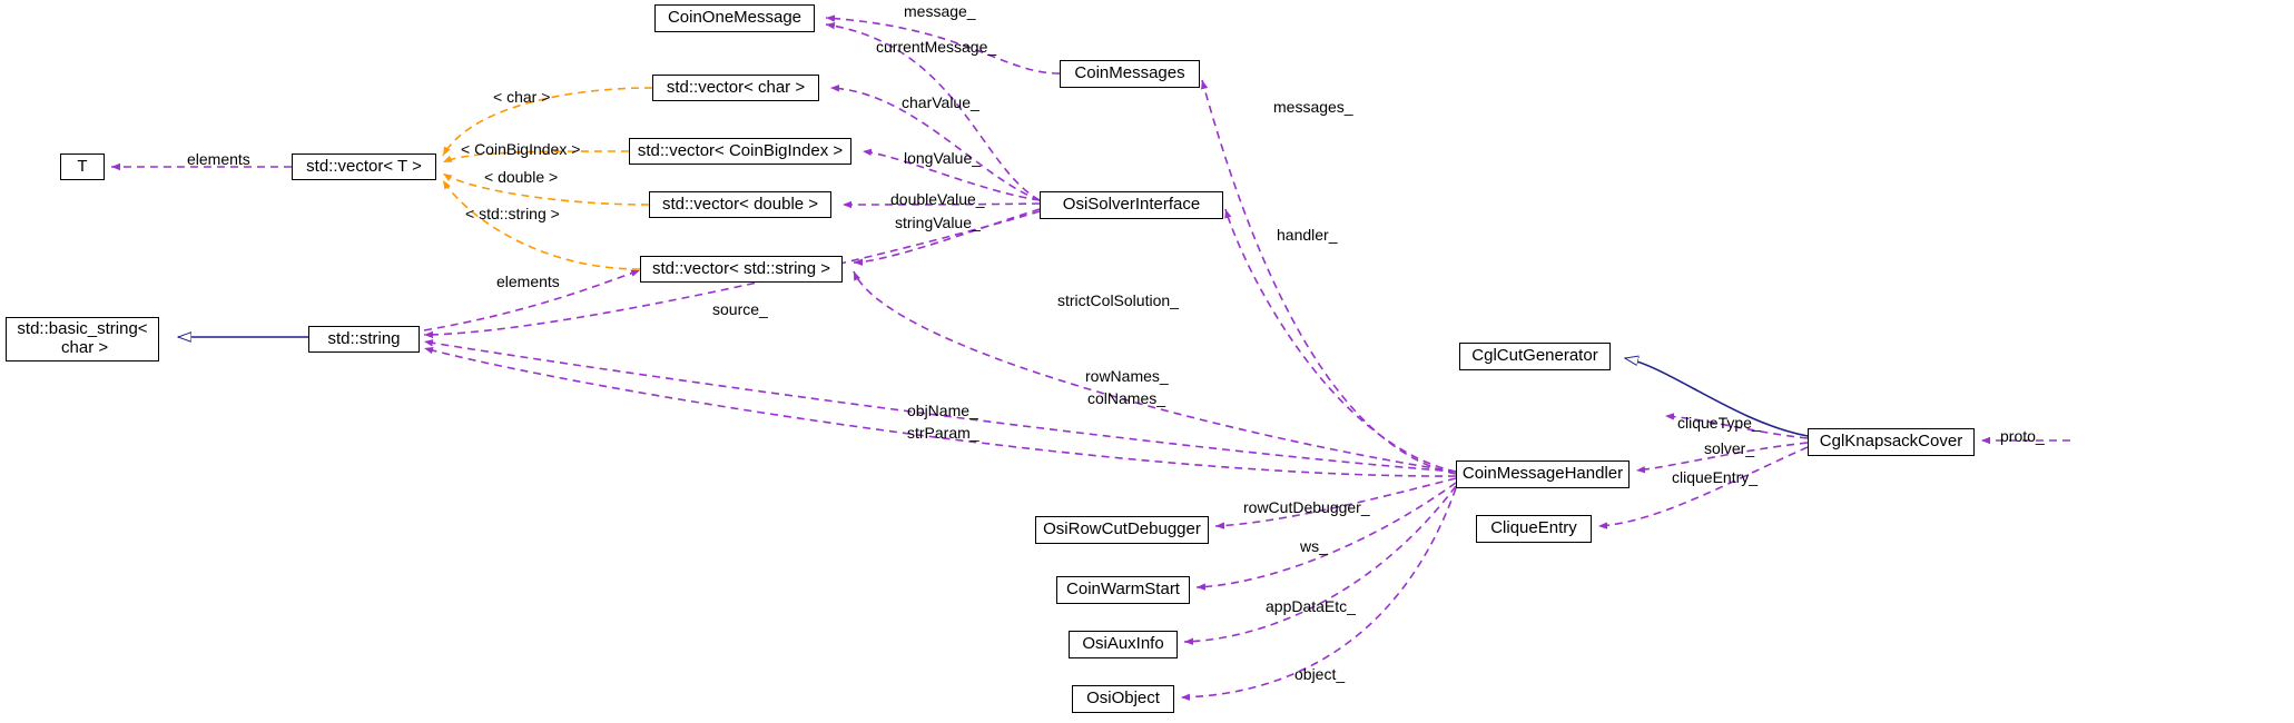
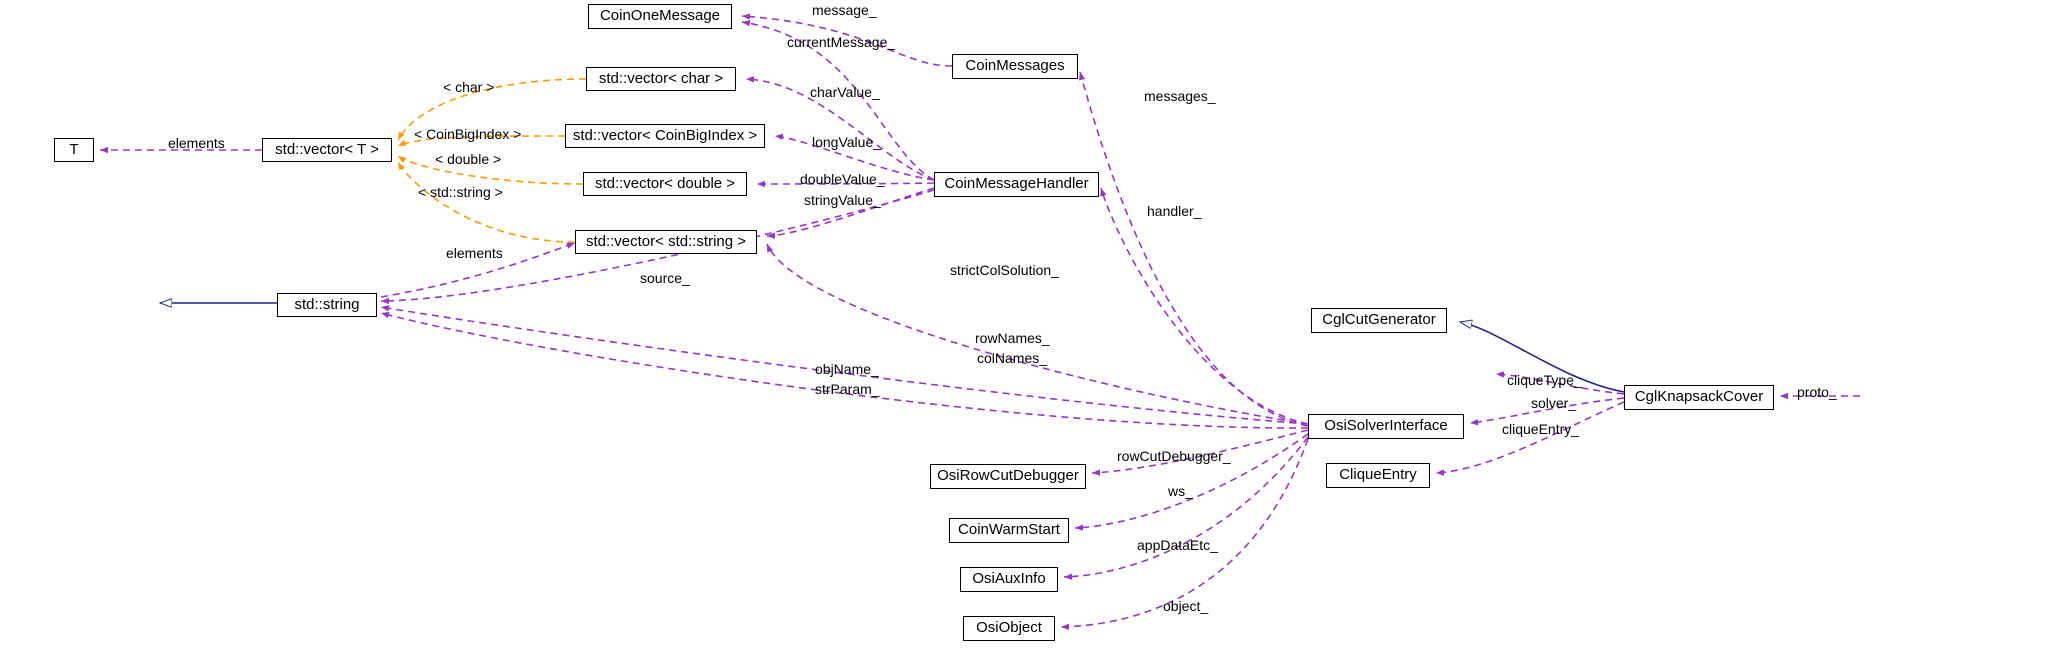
  T
  std::vector< T >
  std::vector< char >
  CoinOneMessage
  CoinMessages
  std::vector< CoinBigIndex >
  std::vector< double >
- OsiSolverInterface
+ CoinMessageHandler
  std::vector< std::string >
- std::basic_string<
- char >
  std::string
  CglCutGenerator
  CglKnapsackCover
- CoinMessageHandler
+ OsiSolverInterface
  CliqueEntry
  OsiRowCutDebugger
  CoinWarmStart
  OsiAuxInfo
  OsiObject
  message_
  currentMessage_
  charValue_
  messages_
  < char >
  < CoinBigIndex >
  < double >
  < std::string >
  elements
  longValue_
  doubleValue_
  stringValue_
  handler_
  elements
  source_
  strictColSolution_
  rowNames_
  colNames_
  objName_
  strParam_
  cliqueType_
  solver_
  cliqueEntry_
  proto_
  rowCutDebugger_
  ws_
  appDataEtc_
  object_
